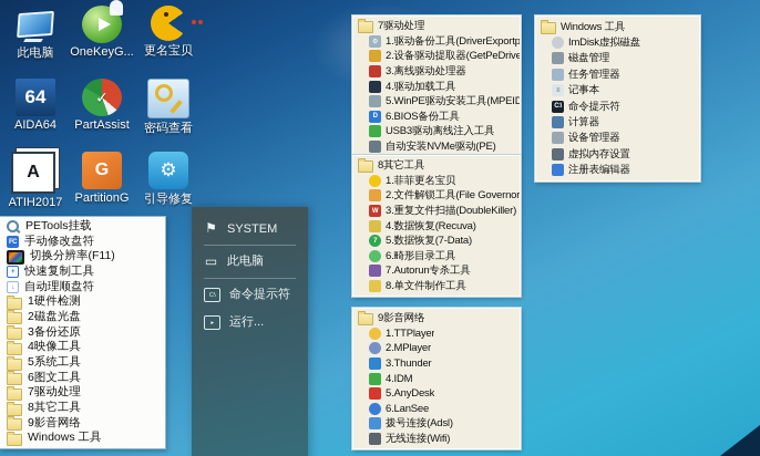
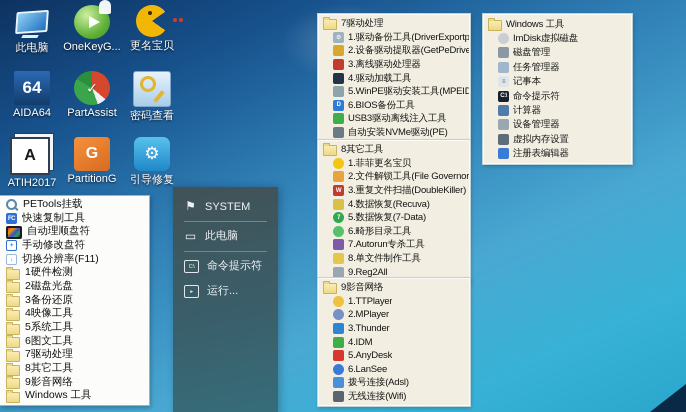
  此电脑
  OneKeyG...
  更名宝贝
  64
  AIDA64
  ✓
  PartAssist
  密码查看
  A
  ATIH2017
  G
  PartitionG
  ⚙
  引导修复
  PETools挂载
- 手动修改盘符
+ 快速复制工具
- 切换分辨率(F11)
+ 自动理顺盘符
- 快速复制工具
+ 手动修改盘符
- 自动理顺盘符
+ 切换分辨率(F11)
  1硬件检测
  2磁盘光盘
  3备份还原
  4映像工具
  5系统工具
  6图文工具
  7驱动处理
  8其它工具
  9影音网络
  Windows 工具
  ⚑
  SYSTEM
  ▭
  此电脑
  命令提示符
  运行...
  7驱动处理
  1.驱动备份工具(DriverExportp
  2.设备驱动提取器(GetPeDrive
  3.离线驱动处理器
  4.驱动加载工具
  5.WinPE驱动安装工具(MPEID
  6.BIOS备份工具
  USB3驱动离线注入工具
  自动安装NVMe驱动(PE)
  8其它工具
  1.菲菲更名宝贝
  2.文件解锁工具(File Governor
  3.重复文件扫描(DoubleKiller)
  4.数据恢复(Recuva)
  5.数据恢复(7-Data)
  6.畸形目录工具
  7.Autorun专杀工具
  8.单文件制作工具
+ 9.Reg2All
  9影音网络
  1.TTPlayer
  2.MPlayer
  3.Thunder
  4.IDM
  5.AnyDesk
  6.LanSee
  拨号连接(Adsl)
  无线连接(Wifi)
  Windows 工具
  ImDisk虚拟磁盘
  磁盘管理
  任务管理器
  记事本
  命令提示符
  计算器
  设备管理器
  虚拟内存设置
  注册表编辑器
